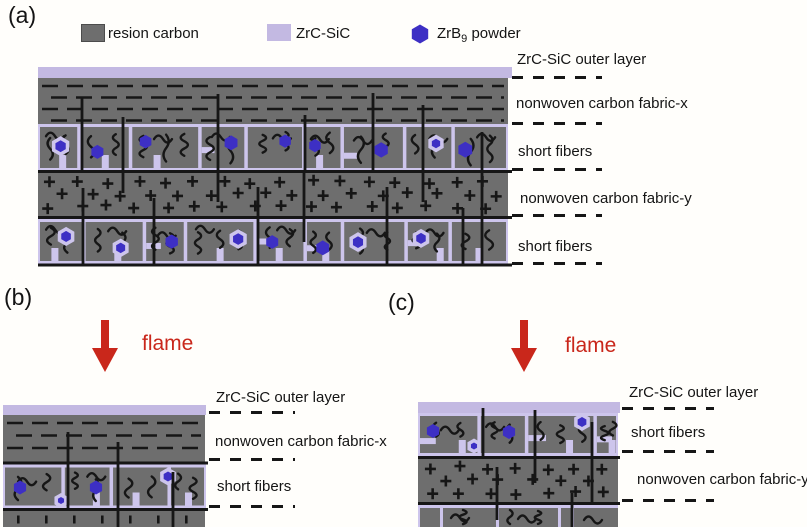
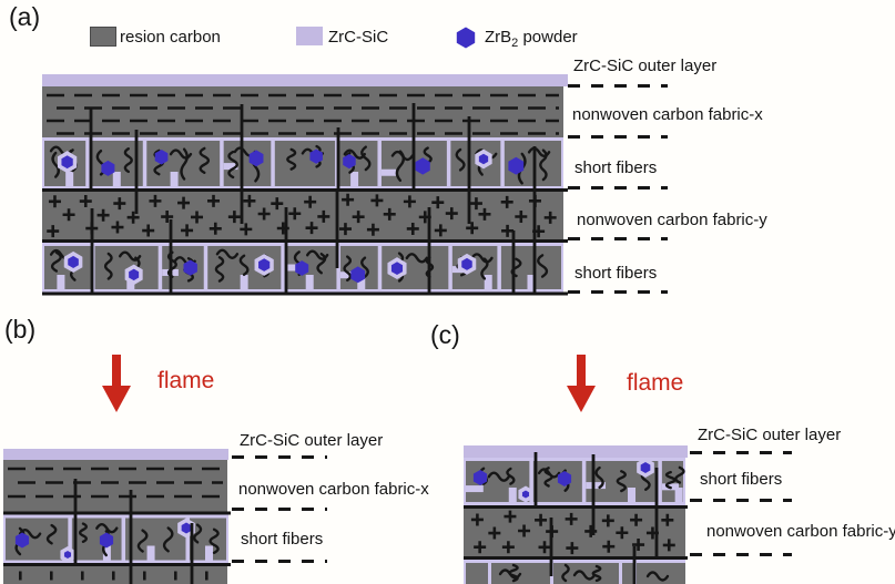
  (a)
  (b)
  (c)
  resion carbon
  ZrC-SiC
- ZrB9 powder
+ ZrB2 powder
  ZrC-SiC outer layer
  nonwoven carbon fabric-x
  short fibers
  nonwoven carbon fabric-y
  short fibers
  flame
  ZrC-SiC outer layer
  nonwoven carbon fabric-x
  short fibers
  flame
  ZrC-SiC outer layer
  short fibers
  nonwoven carbon fabric-y
